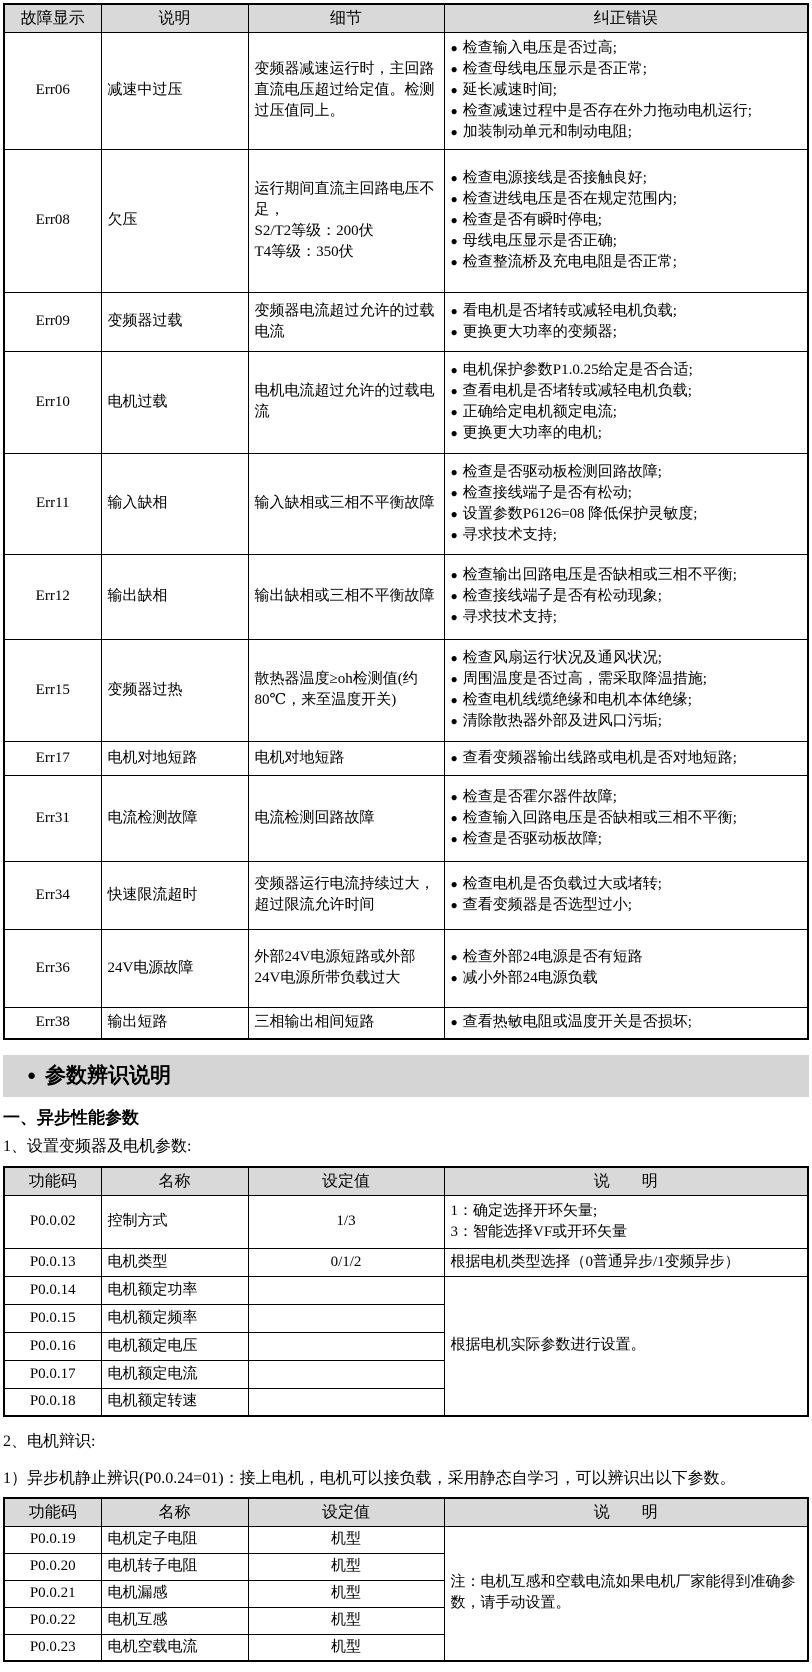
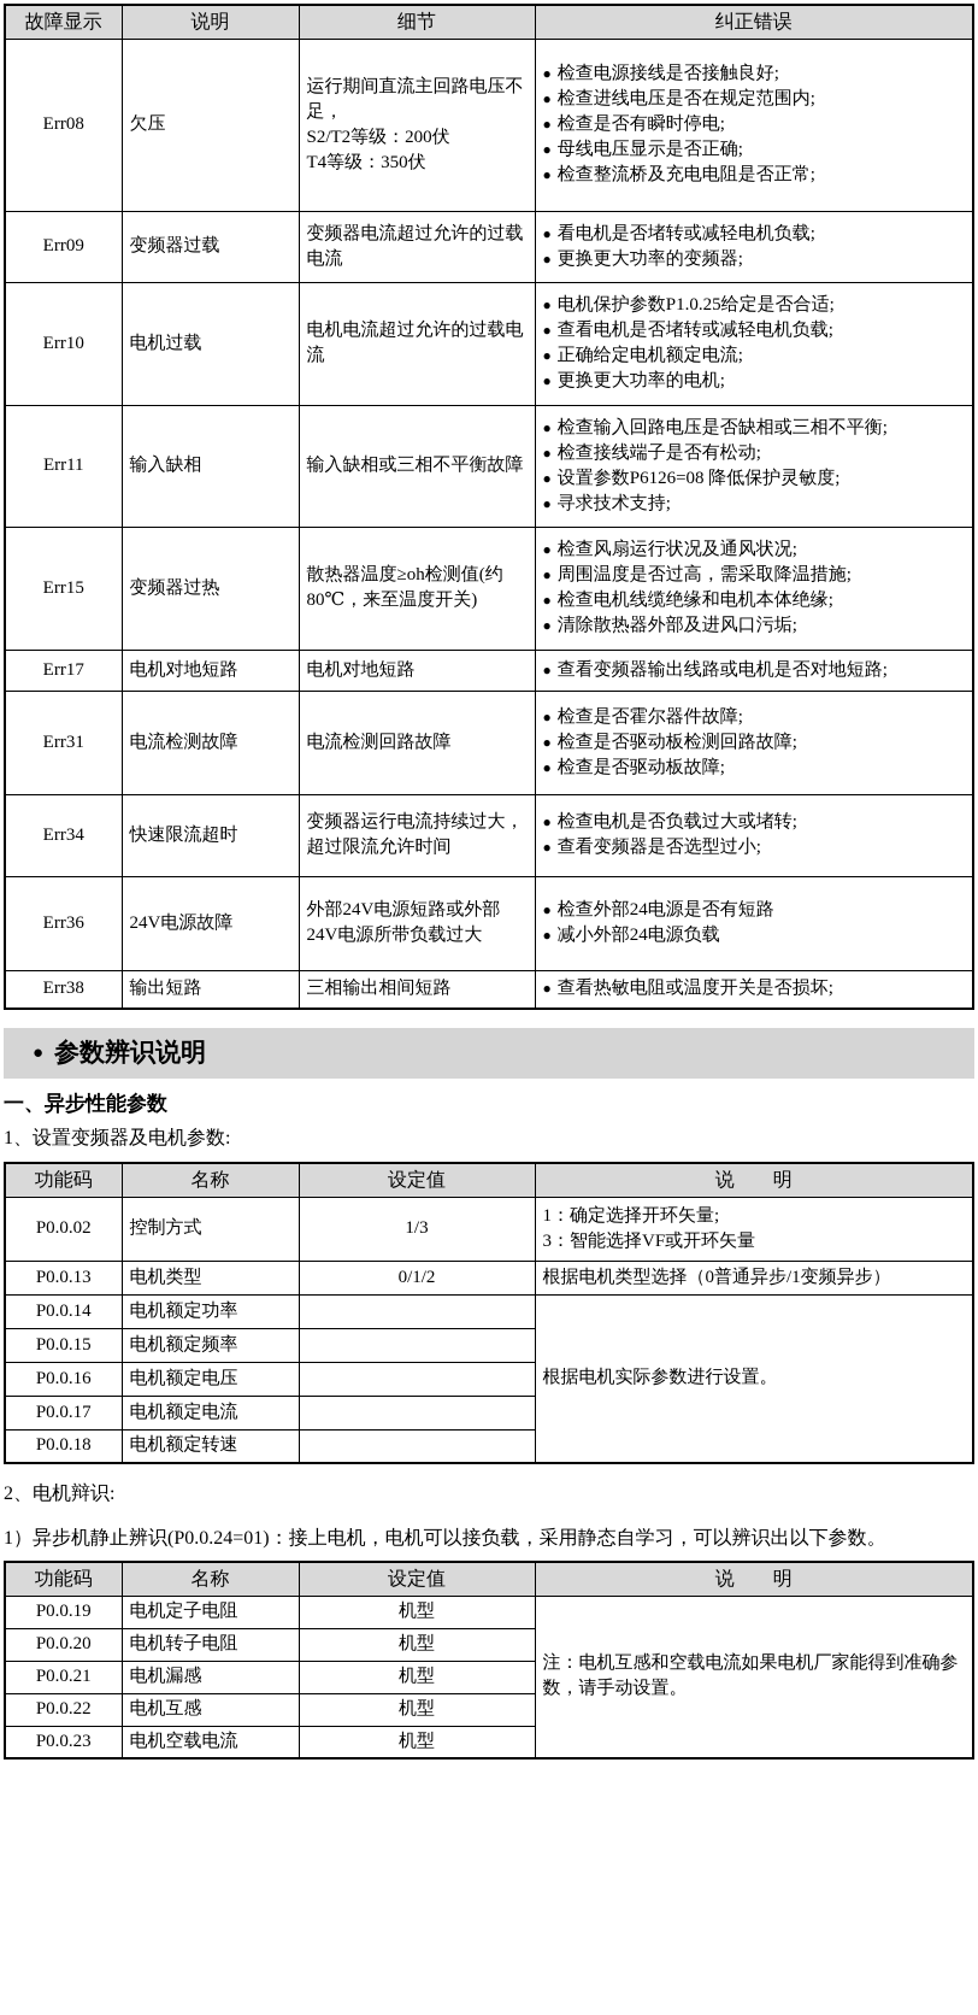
  故障显示	说明	细节	纠正错误
- Err06	减速中过压	变频器减速运行时，主回路直流电压超过给定值。检测过压值同上。	● 检查输入电压是否过高;● 检查母线电压显示是否正常;● 延长减速时间;● 检查减速过程中是否存在外力拖动电机运行;● 加装制动单元和制动电阻;
  Err08	欠压	运行期间直流主回路电压不足， S2/T2等级：200伏 T4等级：350伏	● 检查电源接线是否接触良好;● 检查进线电压是否在规定范围内;● 检查是否有瞬时停电;● 母线电压显示是否正确;● 检查整流桥及充电电阻是否正常;
  Err09	变频器过载	变频器电流超过允许的过载电流	● 看电机是否堵转或减轻电机负载;● 更换更大功率的变频器;
  Err10	电机过载	电机电流超过允许的过载电流	● 电机保护参数P1.0.25给定是否合适;● 查看电机是否堵转或减轻电机负载;● 正确给定电机额定电流;● 更换更大功率的电机;
- Err11	输入缺相	输入缺相或三相不平衡故障	● 检查是否驱动板检测回路故障;● 检查接线端子是否有松动;● 设置参数P6126=08 降低保护灵敏度;● 寻求技术支持;
+ Err11	输入缺相	输入缺相或三相不平衡故障	● 检查输入回路电压是否缺相或三相不平衡;● 检查接线端子是否有松动;● 设置参数P6126=08 降低保护灵敏度;● 寻求技术支持;
- Err12	输出缺相	输出缺相或三相不平衡故障	● 检查输出回路电压是否缺相或三相不平衡;● 检查接线端子是否有松动现象;● 寻求技术支持;
  Err15	变频器过热	散热器温度≥oh检测值(约80℃，来至温度开关)	● 检查风扇运行状况及通风状况;● 周围温度是否过高，需采取降温措施;● 检查电机线缆绝缘和电机本体绝缘;● 清除散热器外部及进风口污垢;
  Err17	电机对地短路	电机对地短路	● 查看变频器输出线路或电机是否对地短路;
- Err31	电流检测故障	电流检测回路故障	● 检查是否霍尔器件故障;● 检查输入回路电压是否缺相或三相不平衡;● 检查是否驱动板故障;
+ Err31	电流检测故障	电流检测回路故障	● 检查是否霍尔器件故障;● 检查是否驱动板检测回路故障;● 检查是否驱动板故障;
  Err34	快速限流超时	变频器运行电流持续过大，超过限流允许时间	● 检查电机是否负载过大或堵转;● 查看变频器是否选型过小;
  Err36	24V电源故障	外部24V电源短路或外部24V电源所带负载过大	● 检查外部24电源是否有短路● 减小外部24电源负载
  Err38	输出短路	三相输出相间短路	● 查看热敏电阻或温度开关是否损坏;
  ●
  参数辨识说明
  一、异步性能参数
  1、设置变频器及电机参数:
  功能码	名称	设定值	说 明
  P0.0.02	控制方式	1/3	1：确定选择开环矢量; 3：智能选择VF或开环矢量
  P0.0.13	电机类型	0/1/2	根据电机类型选择（0普通异步/1变频异步）
  P0.0.14	电机额定功率		根据电机实际参数进行设置。
  P0.0.15	电机额定频率
  P0.0.16	电机额定电压
  P0.0.17	电机额定电流
  P0.0.18	电机额定转速
  2、电机辩识:
  1）异步机静止辨识(P0.0.24=01)：接上电机，电机可以接负载，采用静态自学习，可以辨识出以下参数。
  功能码	名称	设定值	说 明
  P0.0.19	电机定子电阻	机型	注：电机互感和空载电流如果电机厂家能得到准确参数，请手动设置。
  P0.0.20	电机转子电阻	机型
  P0.0.21	电机漏感	机型
  P0.0.22	电机互感	机型
  P0.0.23	电机空载电流	机型
